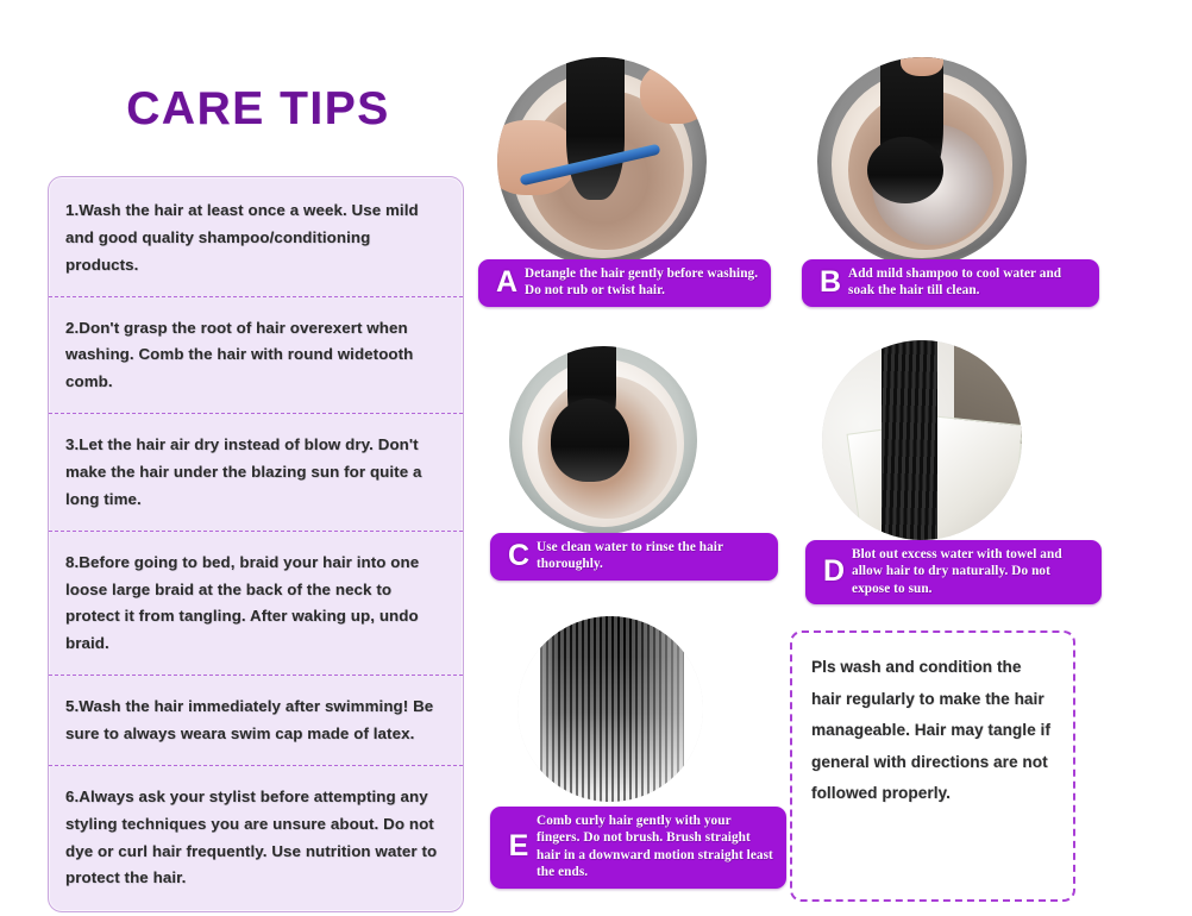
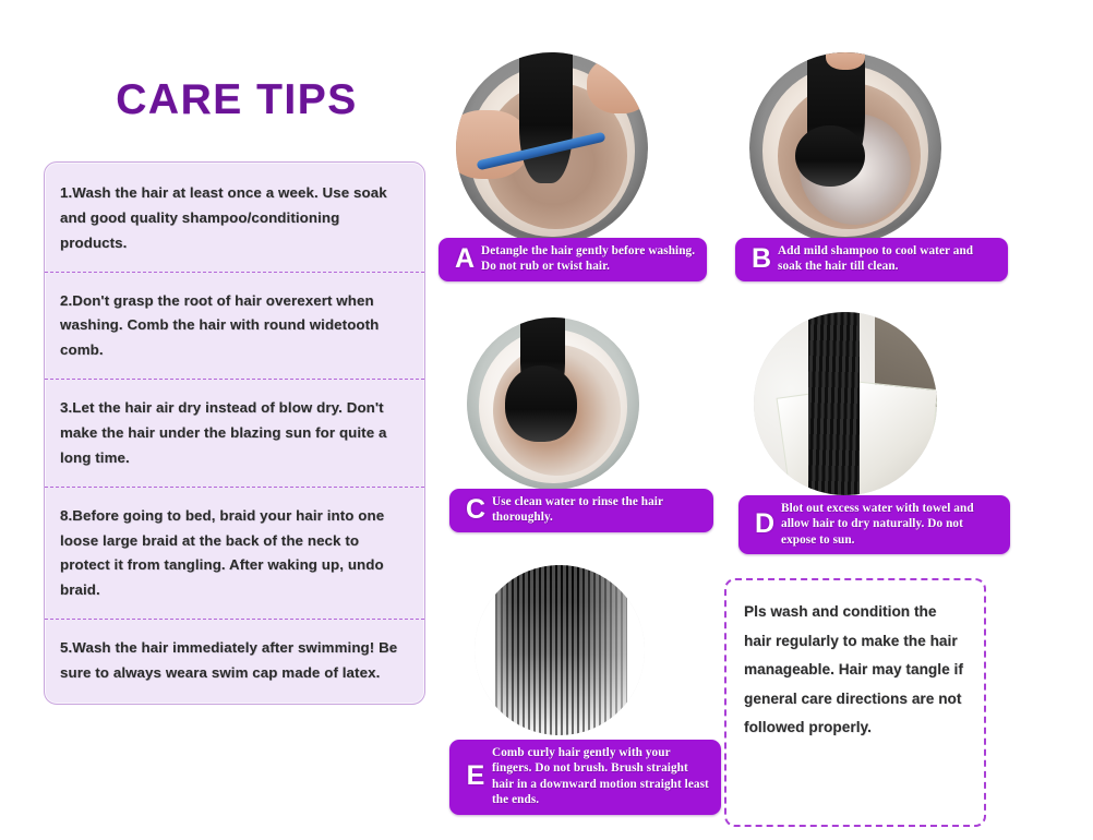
  CARE TIPS
- 1.Wash the hair at least once a week. Use mild and good quality shampoo/conditioning products.
+ 1.Wash the hair at least once a week. Use soak and good quality shampoo/conditioning products.
  2.Don't grasp the root of hair overexert when washing. Comb the hair with round widetooth comb.
  3.Let the hair air dry instead of blow dry. Don't make the hair under the blazing sun for quite a long time.
  8.Before going to bed, braid your hair into one loose large braid at the back of the neck to protect it from tangling. After waking up, undo braid.
  5.Wash the hair immediately after swimming! Be sure to always weara swim cap made of latex.
- 6.Always ask your stylist before attempting any styling techniques you are unsure about. Do not dye or curl hair frequently. Use nutrition water to protect the hair.
  A
  Detangle the hair gently before washing. Do not rub or twist hair.
  B
  Add mild shampoo to cool water and soak the hair till clean.
  C
  Use clean water to rinse the hair thoroughly.
  D
  Blot out excess water with towel and allow hair to dry naturally. Do not expose to sun.
  E
  Comb curly hair gently with your fingers. Do not brush. Brush straight hair in a downward motion straight least the ends.
- Pls wash and condition the hair regularly to make the hair manageable. Hair may tangle if general with directions are not followed properly.
+ Pls wash and condition the hair regularly to make the hair manageable. Hair may tangle if general care directions are not followed properly.
